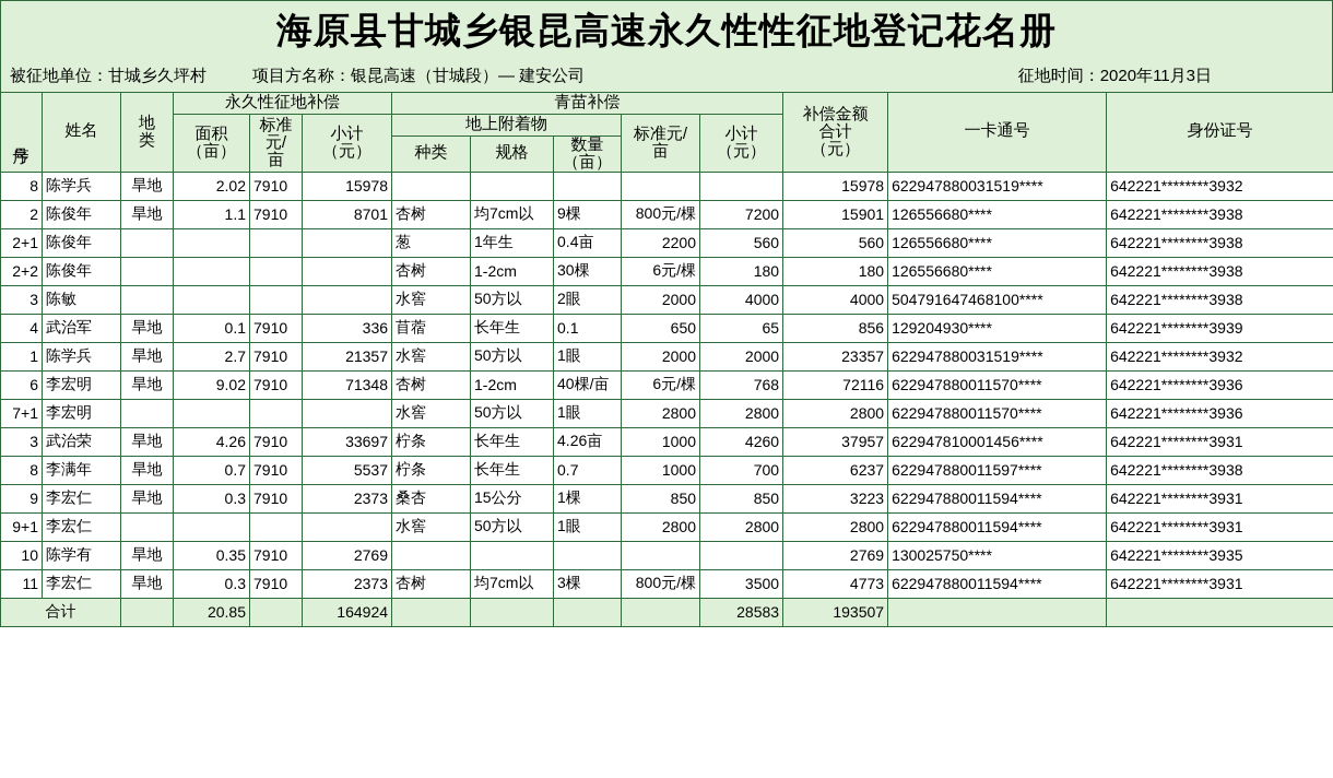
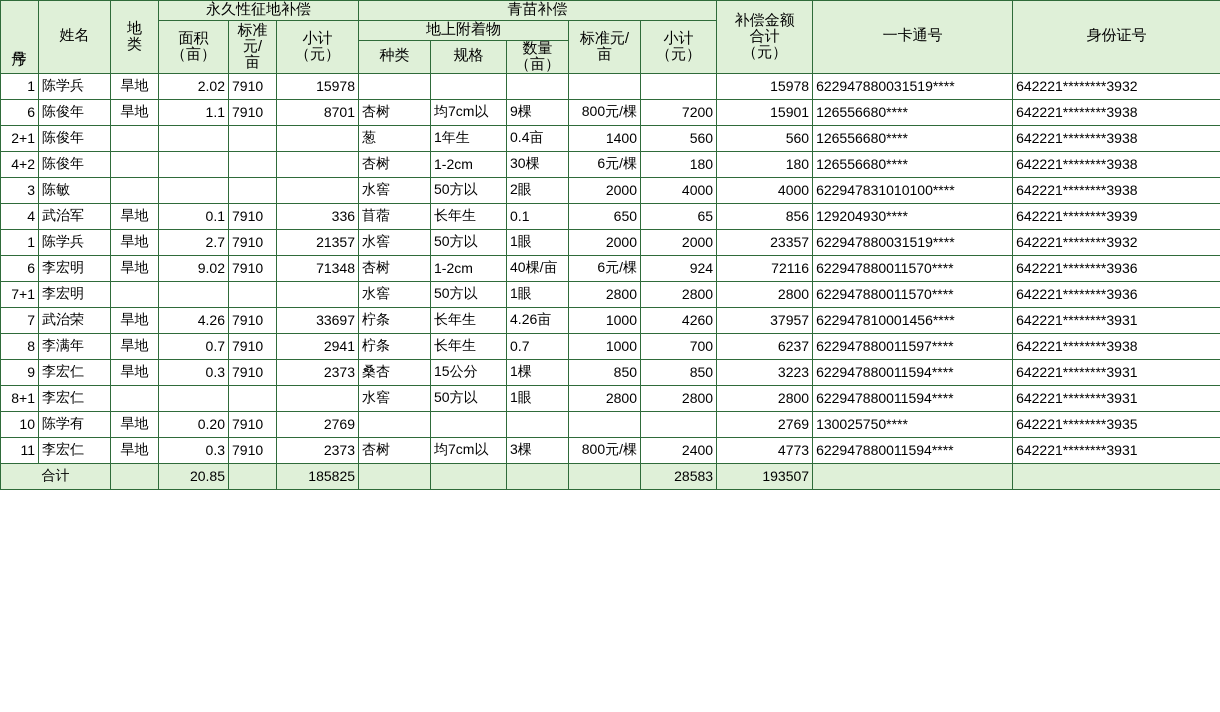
- 海原县甘城乡银昆高速永久性性征地登记花名册
- 被征地单位：甘城乡久坪村
- 项目方名称：银昆高速（甘城段）— 建安公司
- 征地时间：2020年11月3日
  	姓名	地类	永久性征地补偿	青苗补偿	补偿金额 合计 （元）	一卡通号	身份证号
  面积 （亩）	标准 元/ 亩	小计 （元）	地上附着物	标准元/ 亩	小计 （元）
  种类	规格	数量 （亩）
- 8	陈学兵	旱地	2.02	7910	15978						15978	622947880031519****	642221********3932
+ 1	陈学兵	旱地	2.02	7910	15978						15978	622947880031519****	642221********3932
- 2	陈俊年	旱地	1.1	7910	8701	杏树	均7cm以	9棵	800元/棵	7200	15901	126556680****	642221********3938
+ 6	陈俊年	旱地	1.1	7910	8701	杏树	均7cm以	9棵	800元/棵	7200	15901	126556680****	642221********3938
- 2+1	陈俊年					葱	1年生	0.4亩	2200	560	560	126556680****	642221********3938
+ 2+1	陈俊年					葱	1年生	0.4亩	1400	560	560	126556680****	642221********3938
- 2+2	陈俊年					杏树	1-2cm	30棵	6元/棵	180	180	126556680****	642221********3938
+ 4+2	陈俊年					杏树	1-2cm	30棵	6元/棵	180	180	126556680****	642221********3938
- 3	陈敏					水窖	50方以	2眼	2000	4000	4000	504791647468100****	642221********3938
+ 3	陈敏					水窖	50方以	2眼	2000	4000	4000	622947831010100****	642221********3938
  4	武治军	旱地	0.1	7910	336	苜蓿	长年生	0.1	650	65	856	129204930****	642221********3939
  1	陈学兵	旱地	2.7	7910	21357	水窖	50方以	1眼	2000	2000	23357	622947880031519****	642221********3932
- 6	李宏明	旱地	9.02	7910	71348	杏树	1-2cm	40棵/亩	6元/棵	768	72116	622947880011570****	642221********3936
+ 6	李宏明	旱地	9.02	7910	71348	杏树	1-2cm	40棵/亩	6元/棵	924	72116	622947880011570****	642221********3936
  7+1	李宏明					水窖	50方以	1眼	2800	2800	2800	622947880011570****	642221********3936
- 3	武治荣	旱地	4.26	7910	33697	柠条	长年生	4.26亩	1000	4260	37957	622947810001456****	642221********3931
+ 7	武治荣	旱地	4.26	7910	33697	柠条	长年生	4.26亩	1000	4260	37957	622947810001456****	642221********3931
- 8	李满年	旱地	0.7	7910	5537	柠条	长年生	0.7	1000	700	6237	622947880011597****	642221********3938
+ 8	李满年	旱地	0.7	7910	2941	柠条	长年生	0.7	1000	700	6237	622947880011597****	642221********3938
  9	李宏仁	旱地	0.3	7910	2373	桑杏	15公分	1棵	850	850	3223	622947880011594****	642221********3931
- 9+1	李宏仁					水窖	50方以	1眼	2800	2800	2800	622947880011594****	642221********3931
+ 8+1	李宏仁					水窖	50方以	1眼	2800	2800	2800	622947880011594****	642221********3931
- 10	陈学有	旱地	0.35	7910	2769						2769	130025750****	642221********3935
+ 10	陈学有	旱地	0.20	7910	2769						2769	130025750****	642221********3935
- 11	李宏仁	旱地	0.3	7910	2373	杏树	均7cm以	3棵	800元/棵	3500	4773	622947880011594****	642221********3931
+ 11	李宏仁	旱地	0.3	7910	2373	杏树	均7cm以	3棵	800元/棵	2400	4773	622947880011594****	642221********3931
- 合计		20.85		164924					28583	193507
+ 合计		20.85		185825					28583	193507
